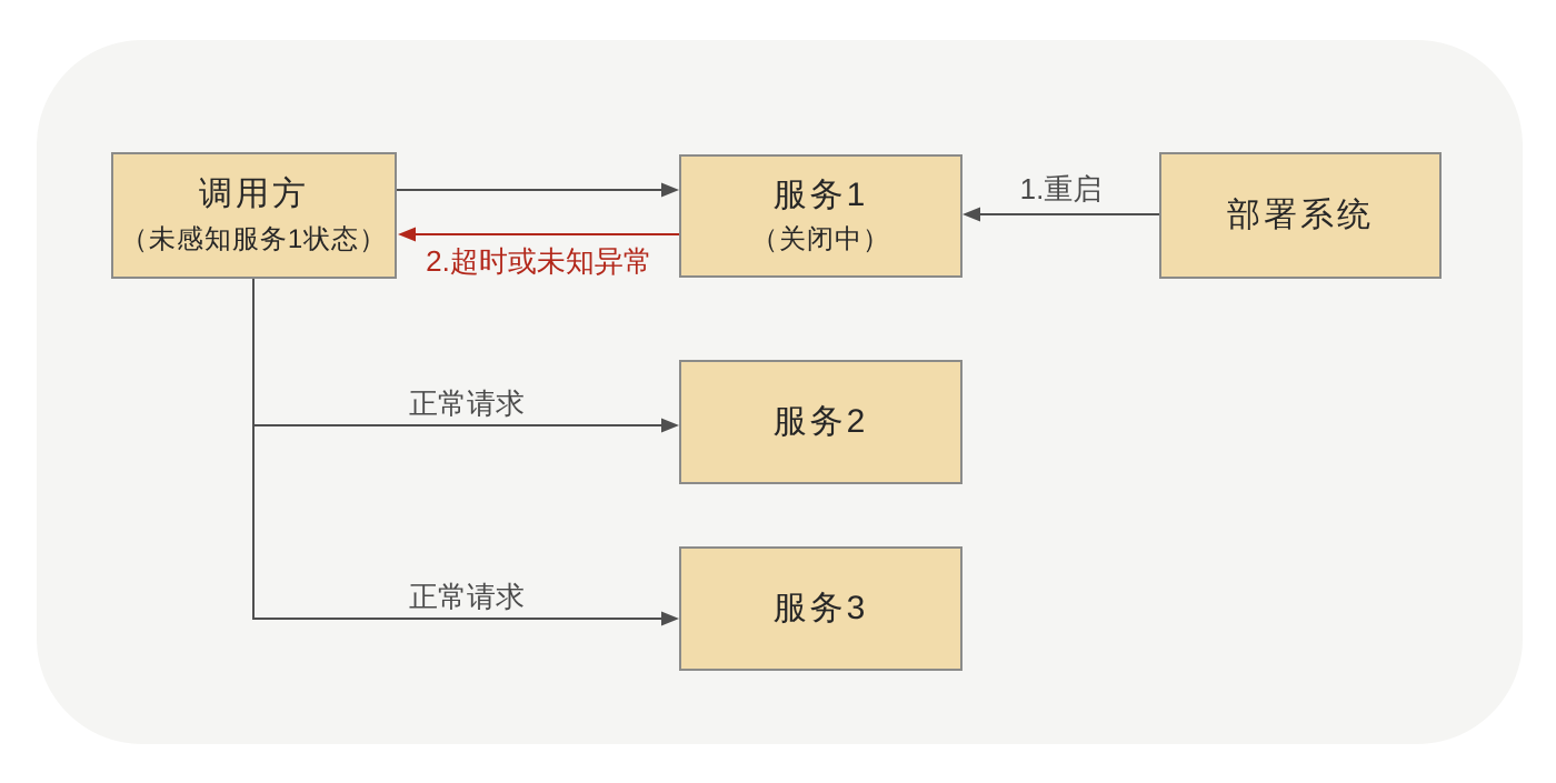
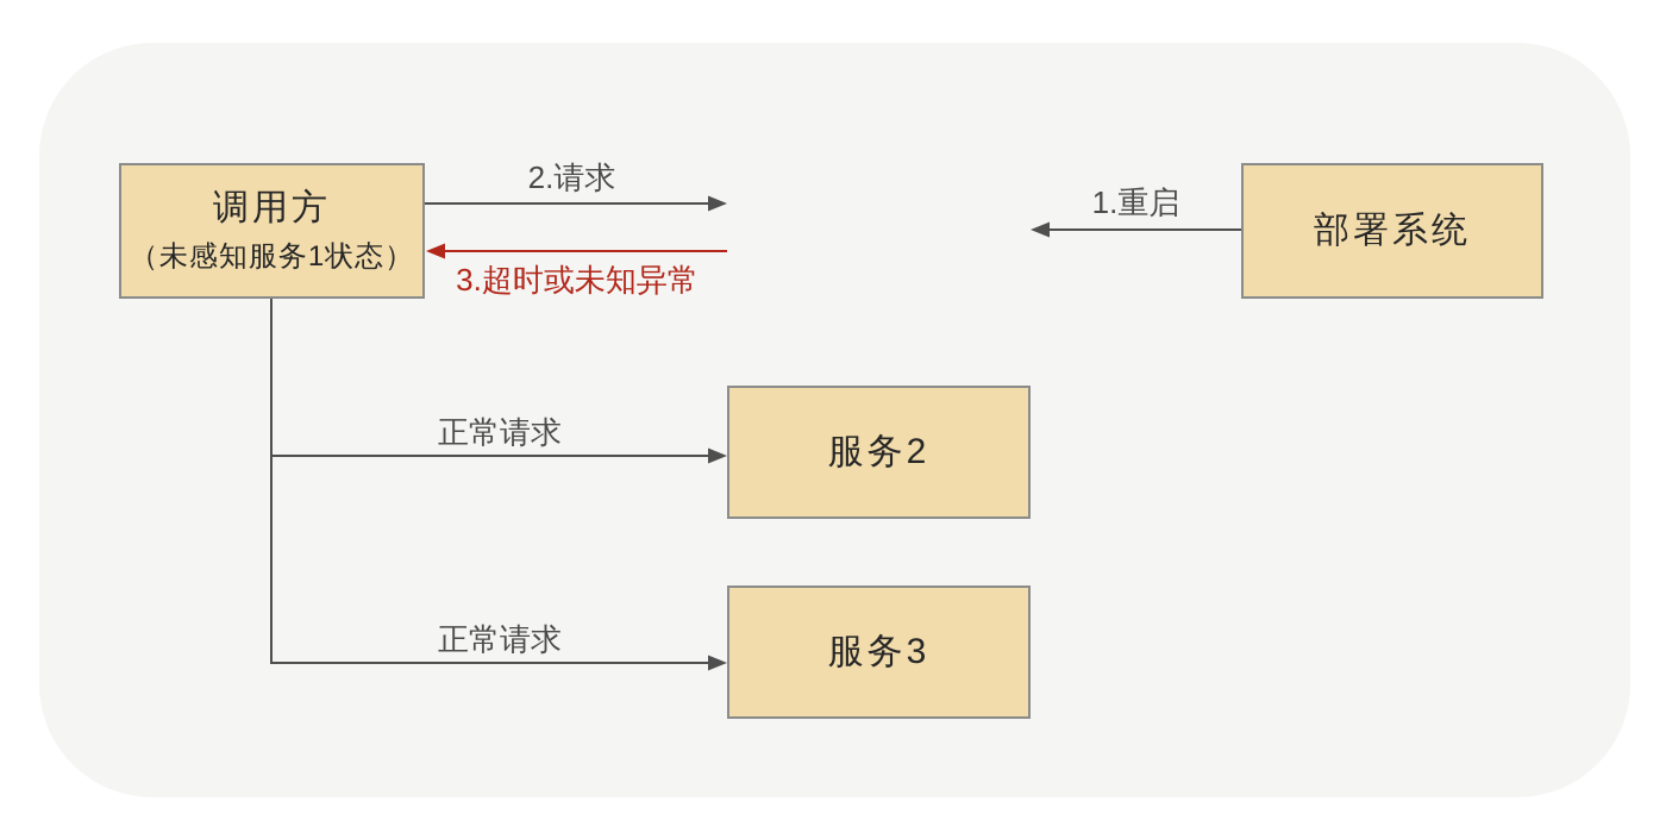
  调用方
  （未感知服务1状态）
- 服务1
- （关闭中）
  部署系统
  服务2
  服务3
+ 2.请求
- 2.超时或未知异常
+ 3.超时或未知异常
  1.重启
  正常请求
  正常请求
